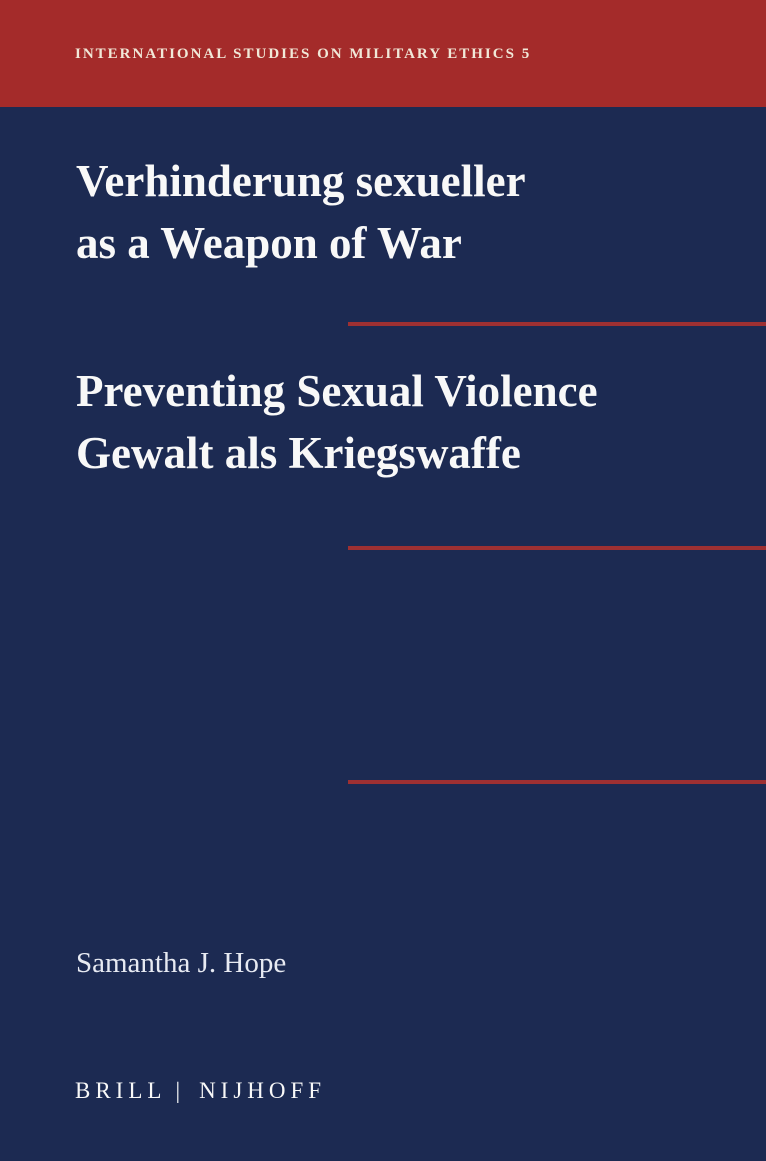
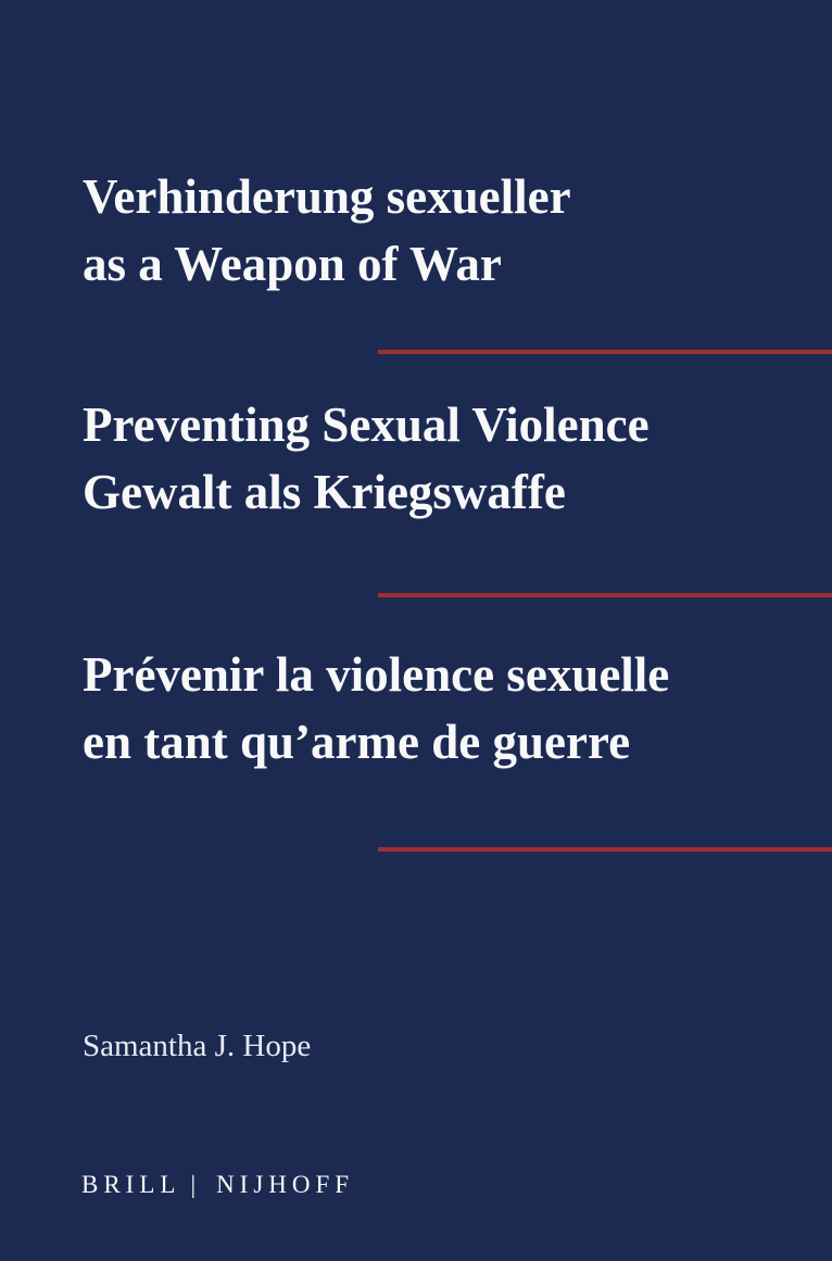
- INTERNATIONAL STUDIES ON MILITARY ETHICS 5
  Verhinderung sexueller
  as a Weapon of War
  Preventing Sexual Violence
  Gewalt als Kriegswaffe
+ Prévenir la violence sexuelle
+ en tant qu’arme de guerre
  Samantha J. Hope
  BRILL
  |
  NIJHOFF
